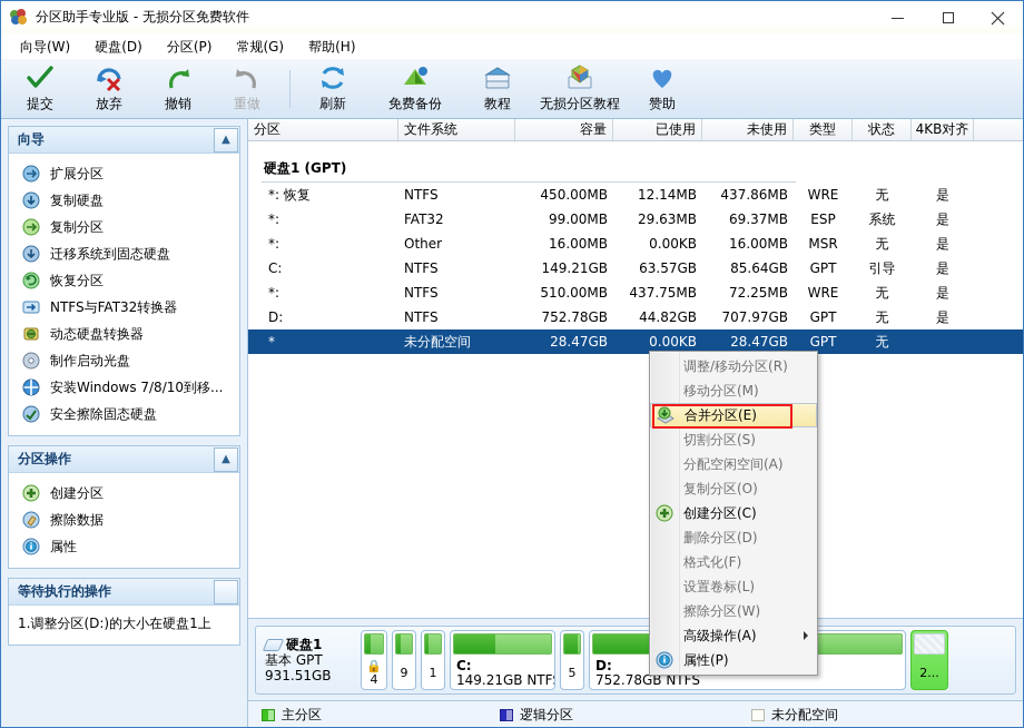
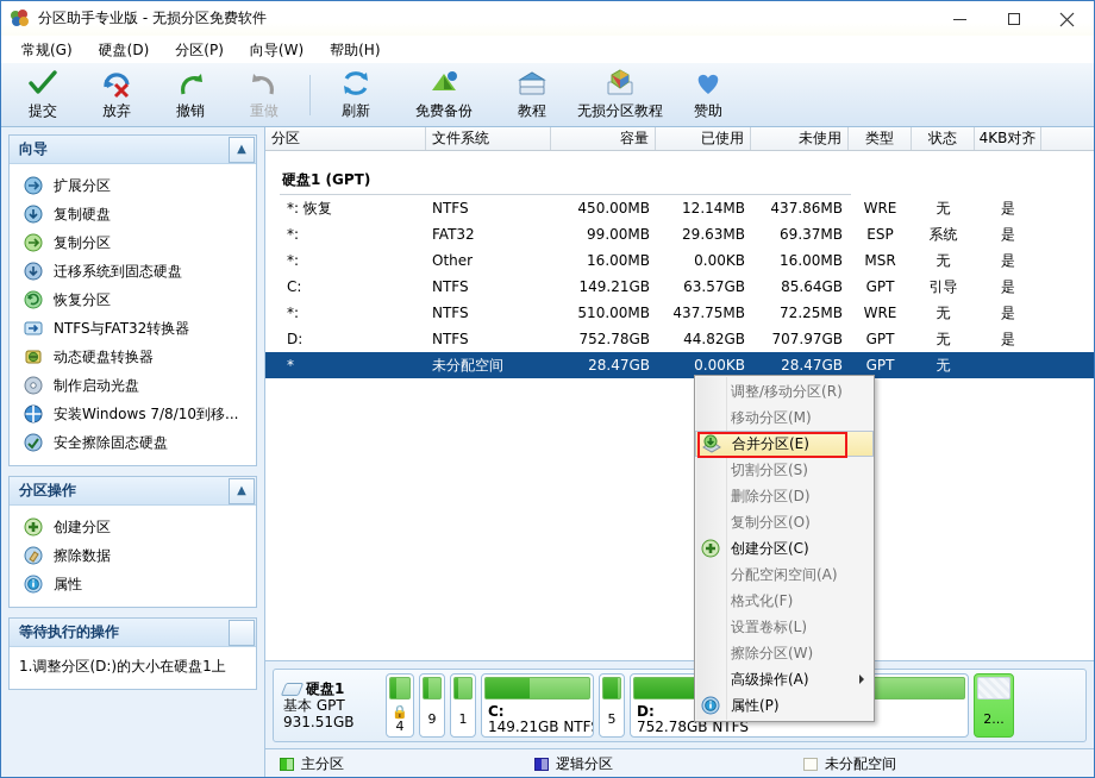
  分区助手专业版 - 无损分区免费软件
- 向导(W)
+ 常规(G)
  硬盘(D)
  分区(P)
- 常规(G)
+ 向导(W)
  帮助(H)
  提交
  放弃
  撤销
  重做
  刷新
  免费备份
  教程
  无损分区教程
  赞助
  向导
  ▲
  扩展分区
  复制硬盘
  复制分区
  迁移系统到固态硬盘
  恢复分区
  NTFS与FAT32转换器
  动态硬盘转换器
  制作启动光盘
  安装Windows 7/8/10到移...
  安全擦除固态硬盘
  分区操作
  ▲
  创建分区
  擦除数据
  属性
  等待执行的操作
  1.调整分区(D:)的大小在硬盘1上
  分区
  文件系统
  容量
  已使用
  未使用
  类型
  状态
  4KB对齐
  硬盘1 (GPT)
  *: 恢复
  NTFS
  450.00MB
  12.14MB
  437.86MB
  WRE
  无
  是
  *:
  FAT32
  99.00MB
  29.63MB
  69.37MB
  ESP
  系统
  是
  *:
  Other
  16.00MB
  0.00KB
  16.00MB
  MSR
  无
  是
  C:
  NTFS
  149.21GB
  63.57GB
  85.64GB
  GPT
  引导
  是
  *:
  NTFS
  510.00MB
  437.75MB
  72.25MB
  WRE
  无
  是
  D:
  NTFS
  752.78GB
  44.82GB
  707.97GB
  GPT
  无
  是
  *
  未分配空间
  28.47GB
  0.00KB
  28.47GB
  GPT
  无
  硬盘1
  基本 GPT
  931.51GB
  🔒
  4
  9
  1
  C:
  149.21GB NTF
  5
  D:
  752.78GB NTFS
  2...
  主分区
  逻辑分区
  未分配空间
  调整/移动分区(R)
  移动分区(M)
  合并分区(E)
  切割分区(S)
- 分配空闲空间(A)
+ 删除分区(D)
  复制分区(O)
  创建分区(C)
- 删除分区(D)
+ 分配空闲空间(A)
  格式化(F)
  设置卷标(L)
  擦除分区(W)
  高级操作(A)
  属性(P)
